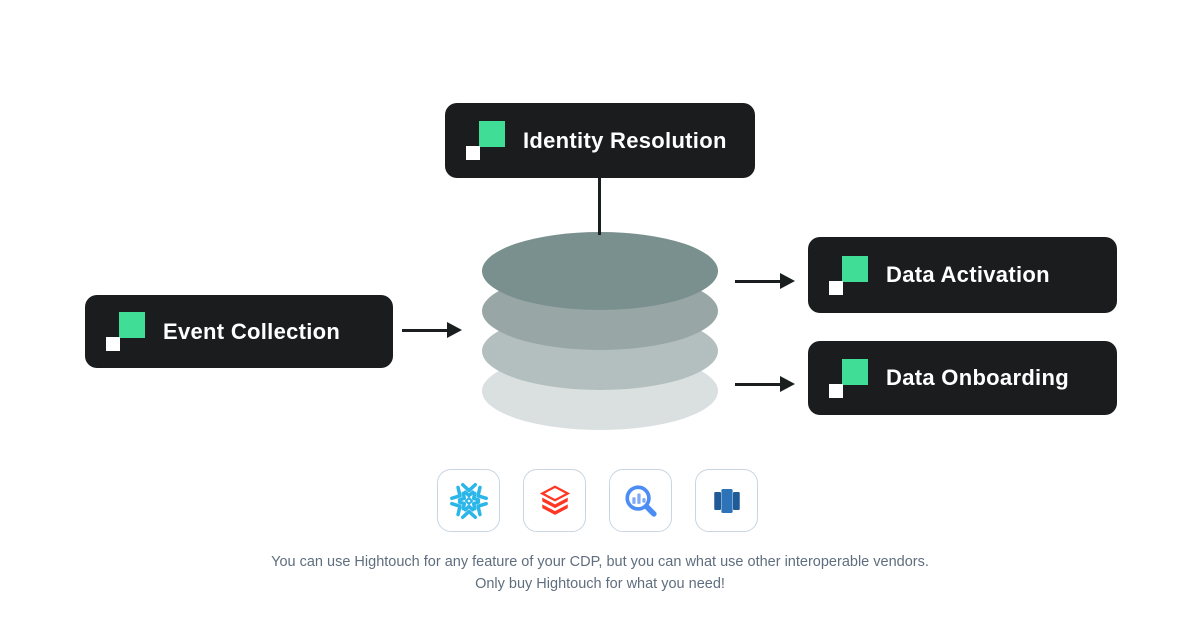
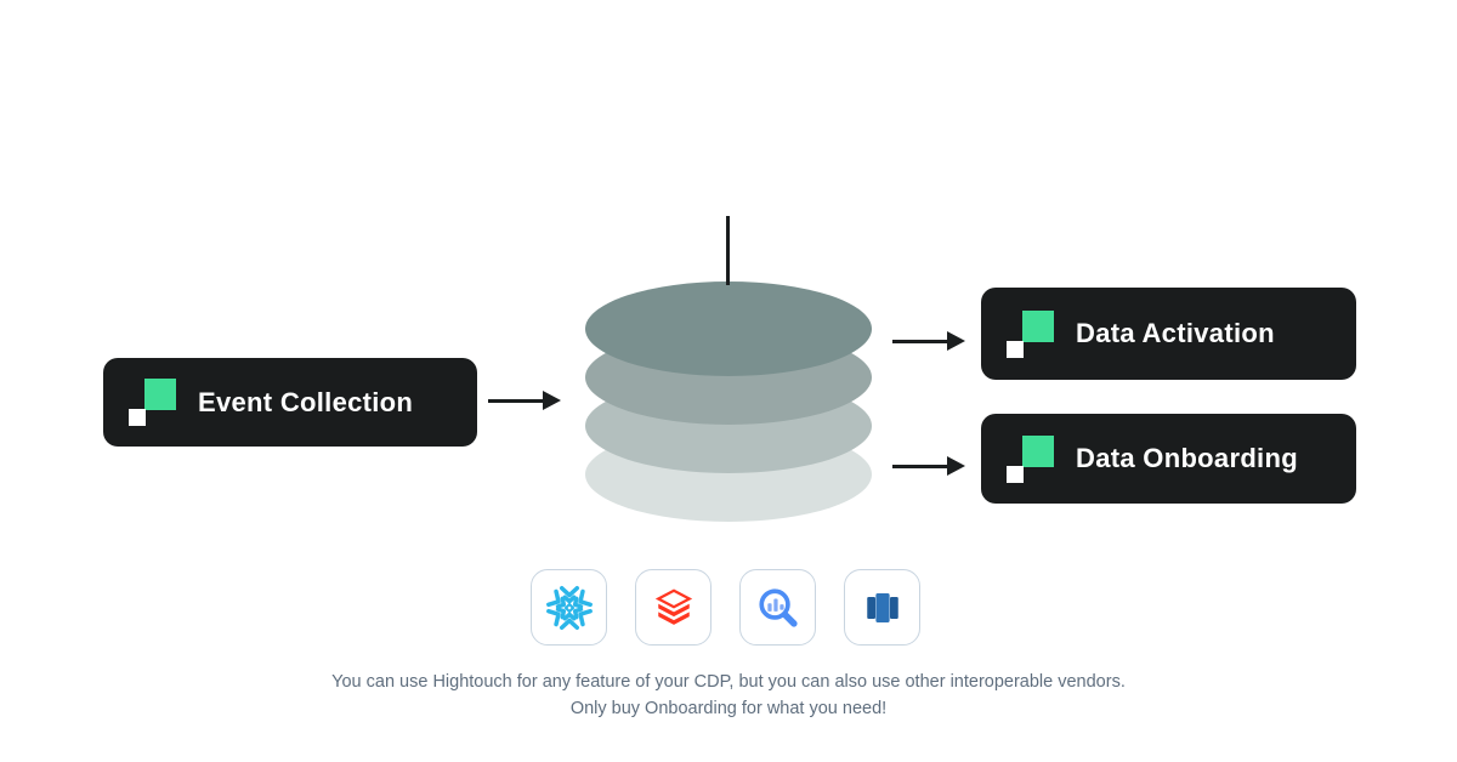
- Identity Resolution
  Event Collection
  Data Activation
  Data Onboarding
- You can use Hightouch for any feature of your CDP, but you can what use other interoperable vendors.
+ You can use Hightouch for any feature of your CDP, but you can also use other interoperable vendors.
- Only buy Hightouch for what you need!
+ Only buy Onboarding for what you need!
